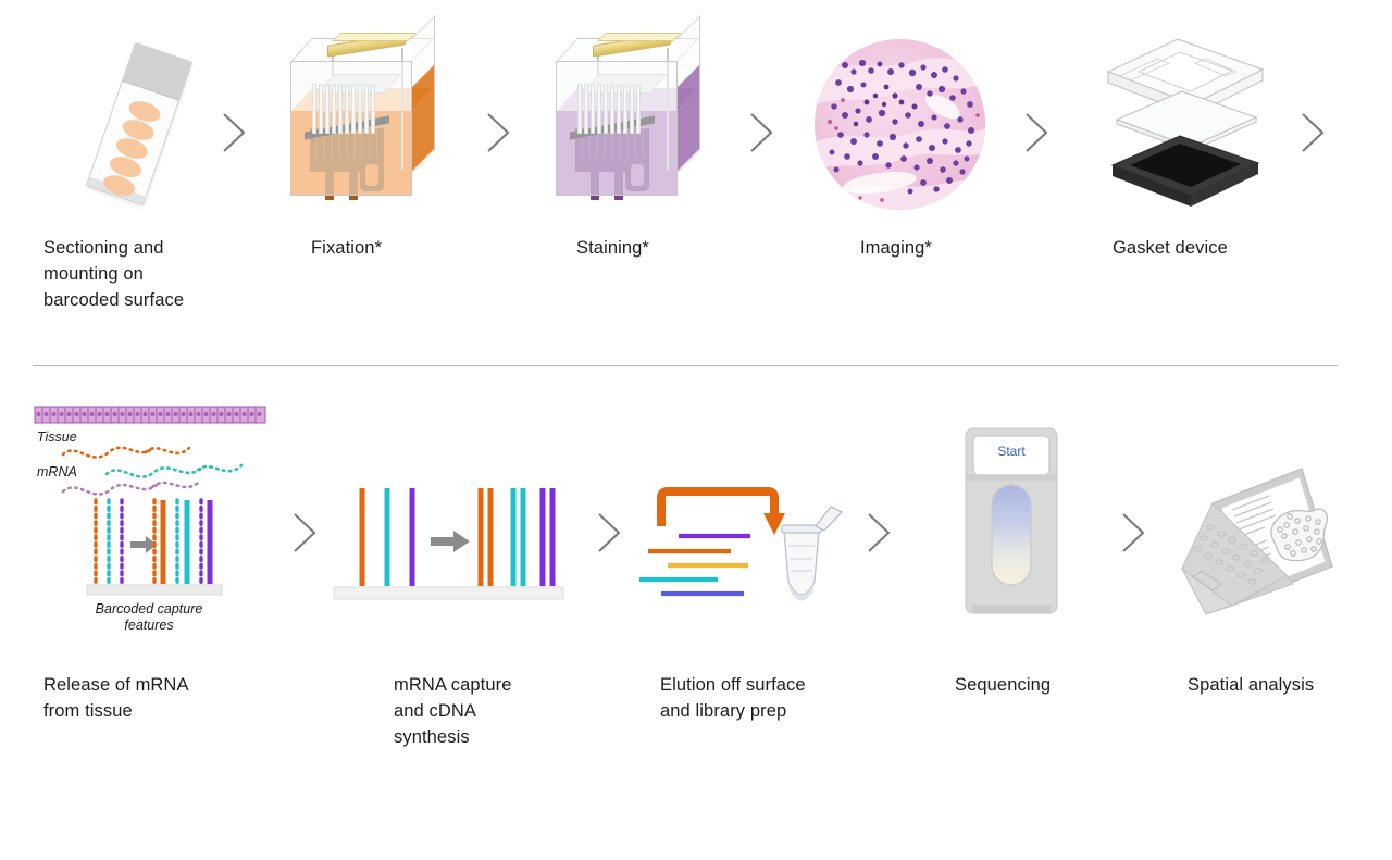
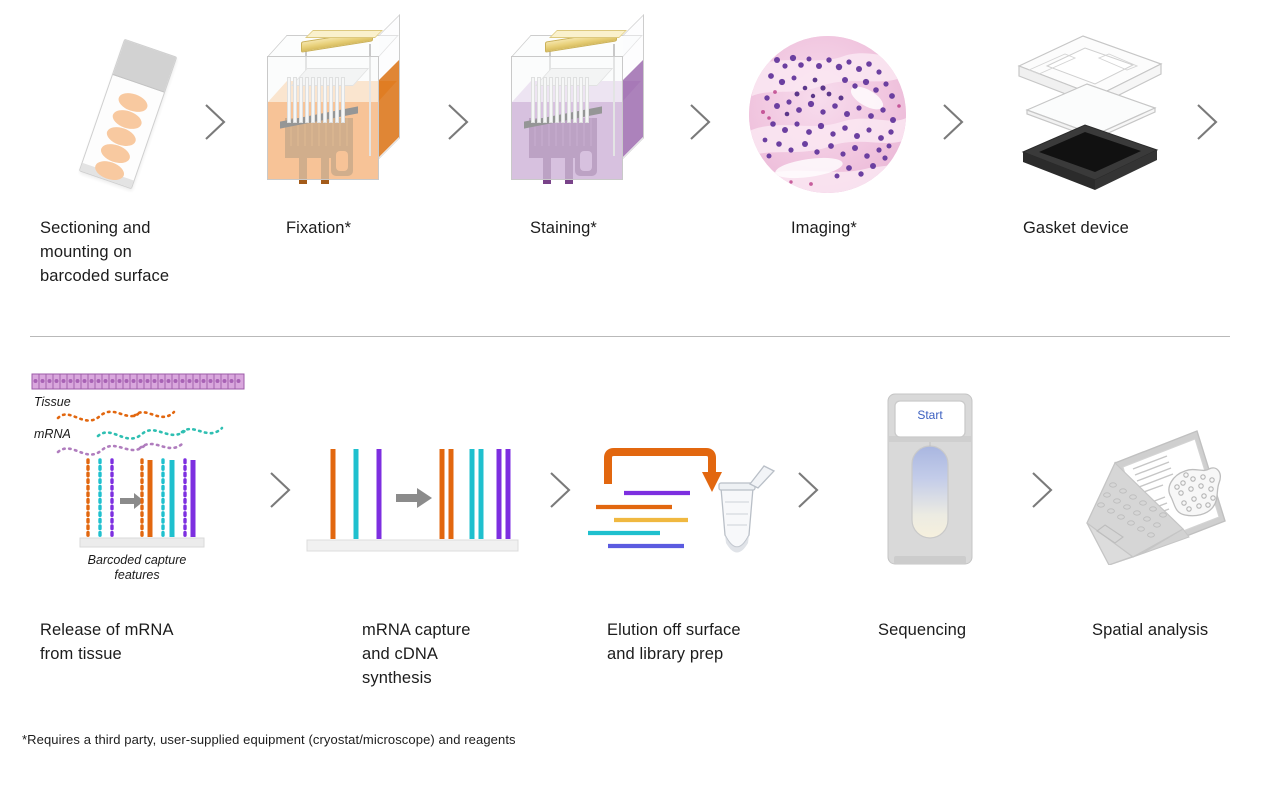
  Sectioning and
  mounting on
  barcoded surface
  Fixation*
  Staining*
  Imaging*
  Gasket device
  Tissue
  mRNA
  Barcoded capture
  features
  Release of mRNA
  from tissue
  mRNA capture
  and cDNA
  synthesis
  Elution off surface
  and library prep
  Start
  Sequencing
  Spatial analysis
+ *Requires a third party, user-supplied equipment (cryostat/microscope) and reagents
